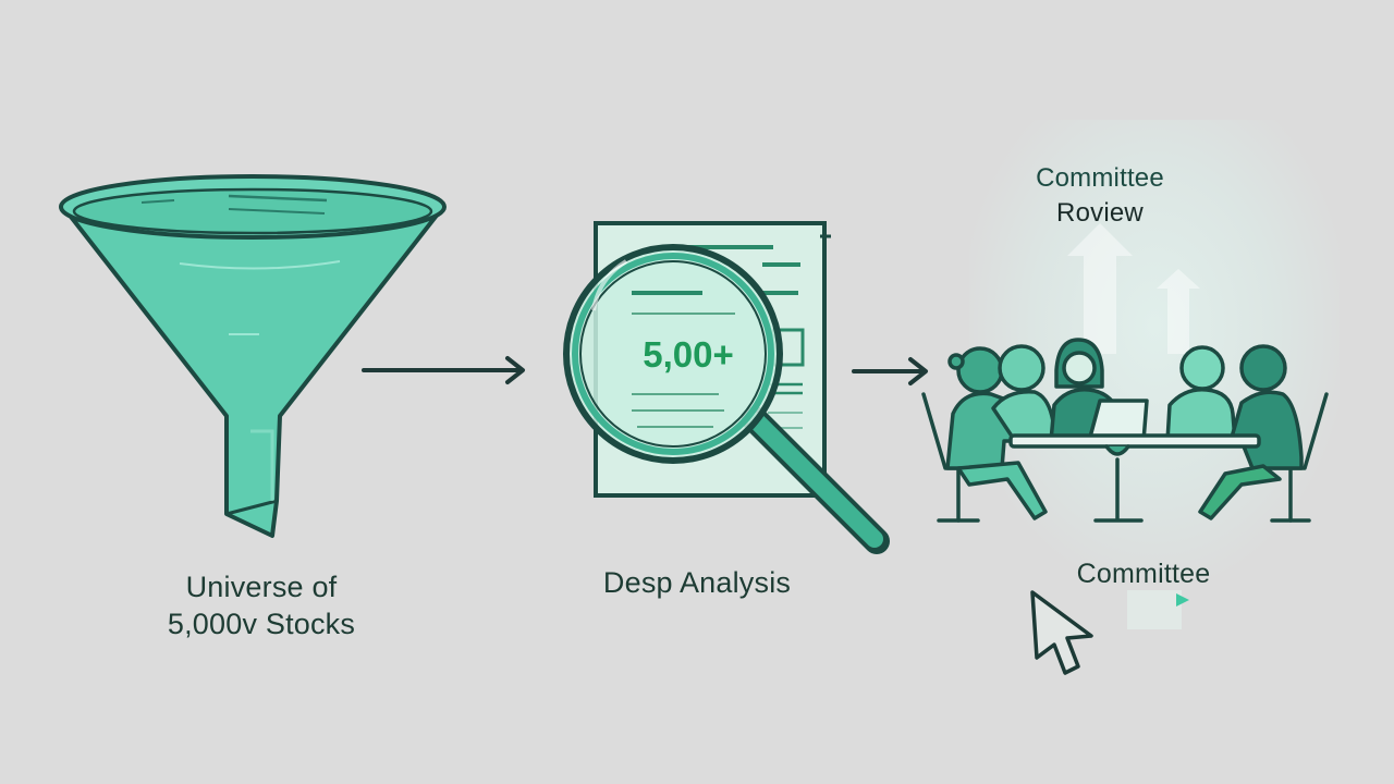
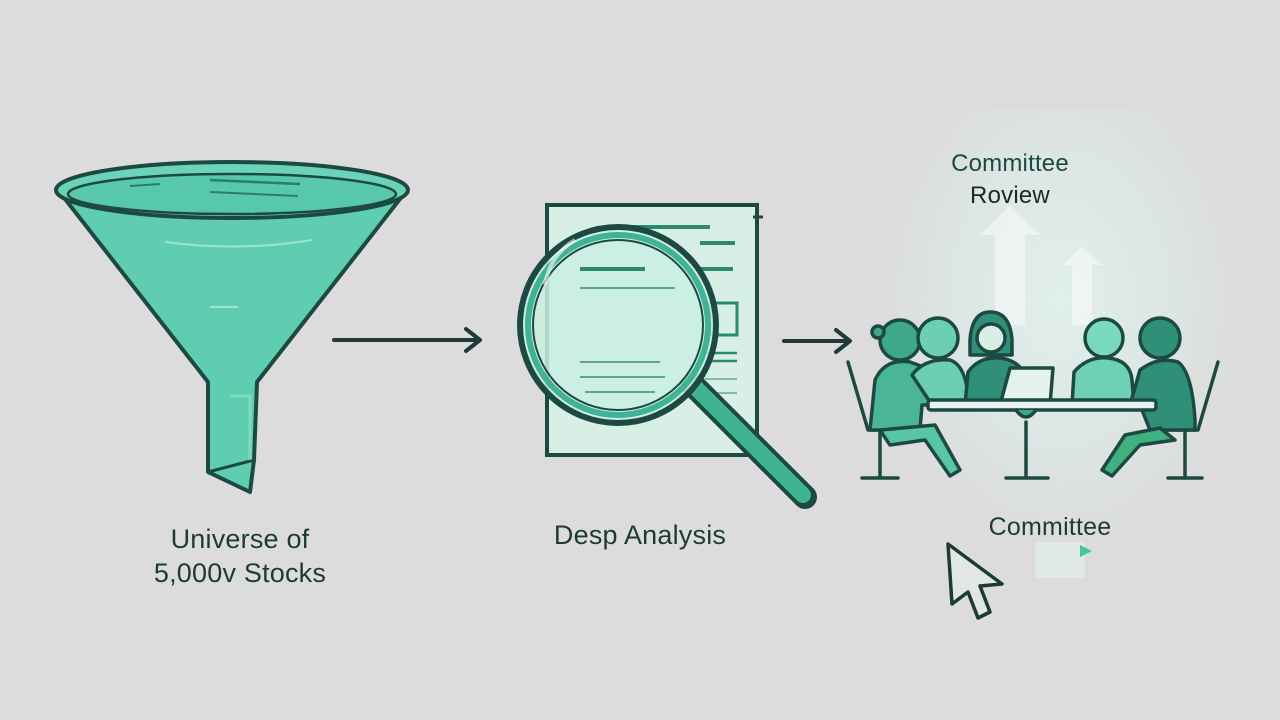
  Universe of
  5,000v Stocks
- 5,00+
  Desp Analysis
  Committee
  Roview
  Committee
